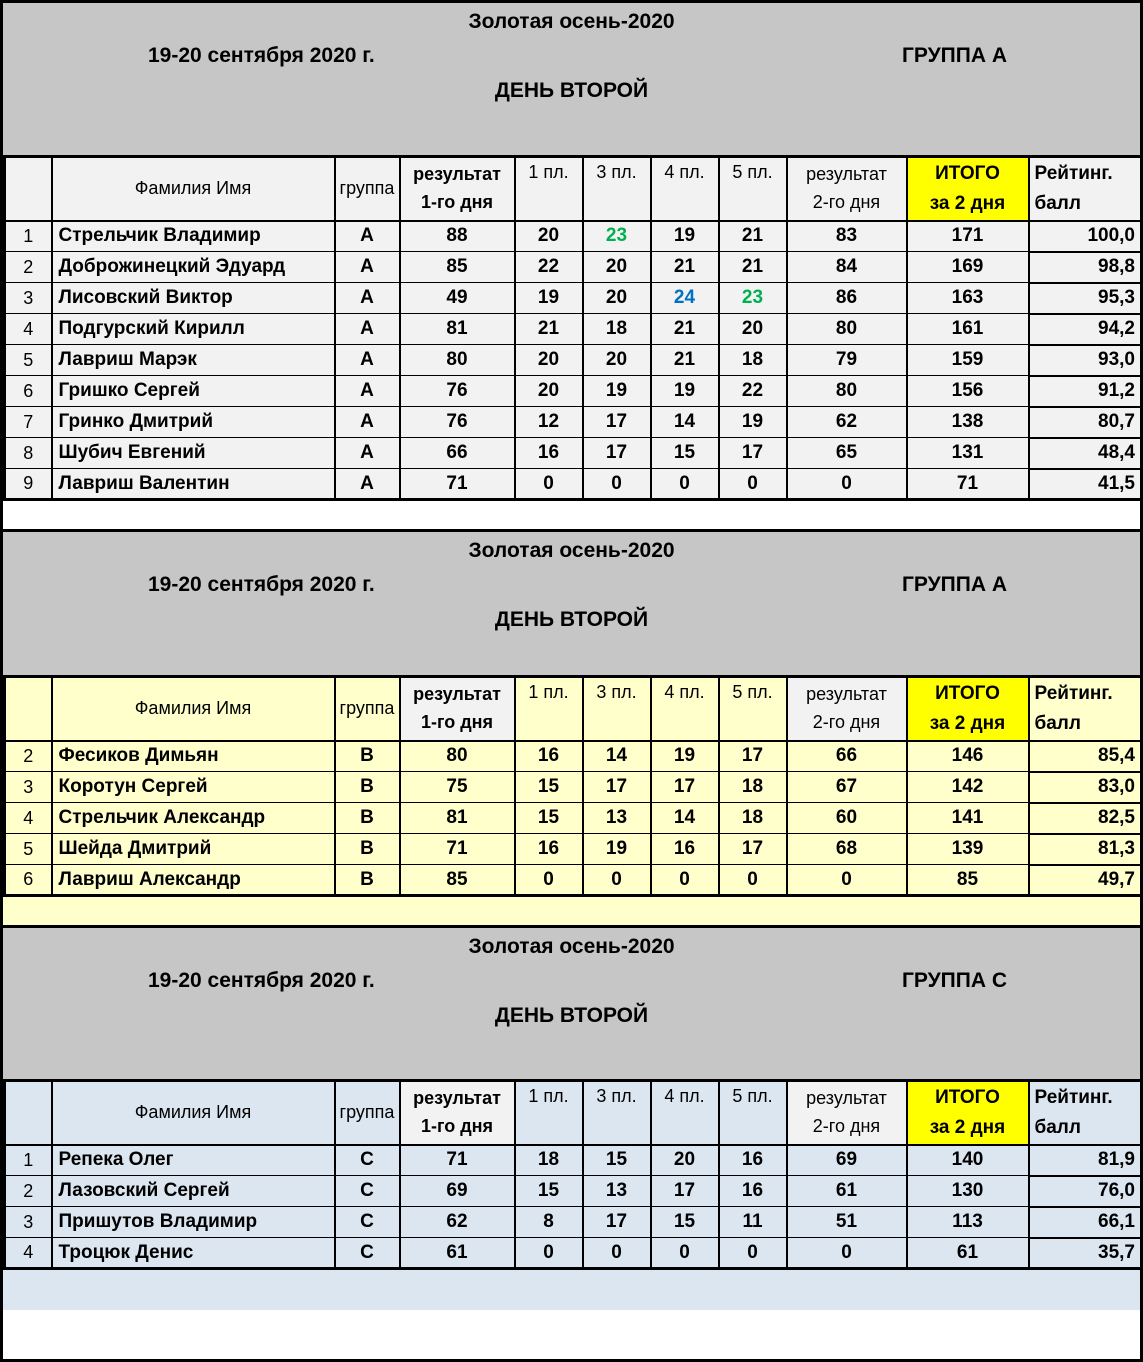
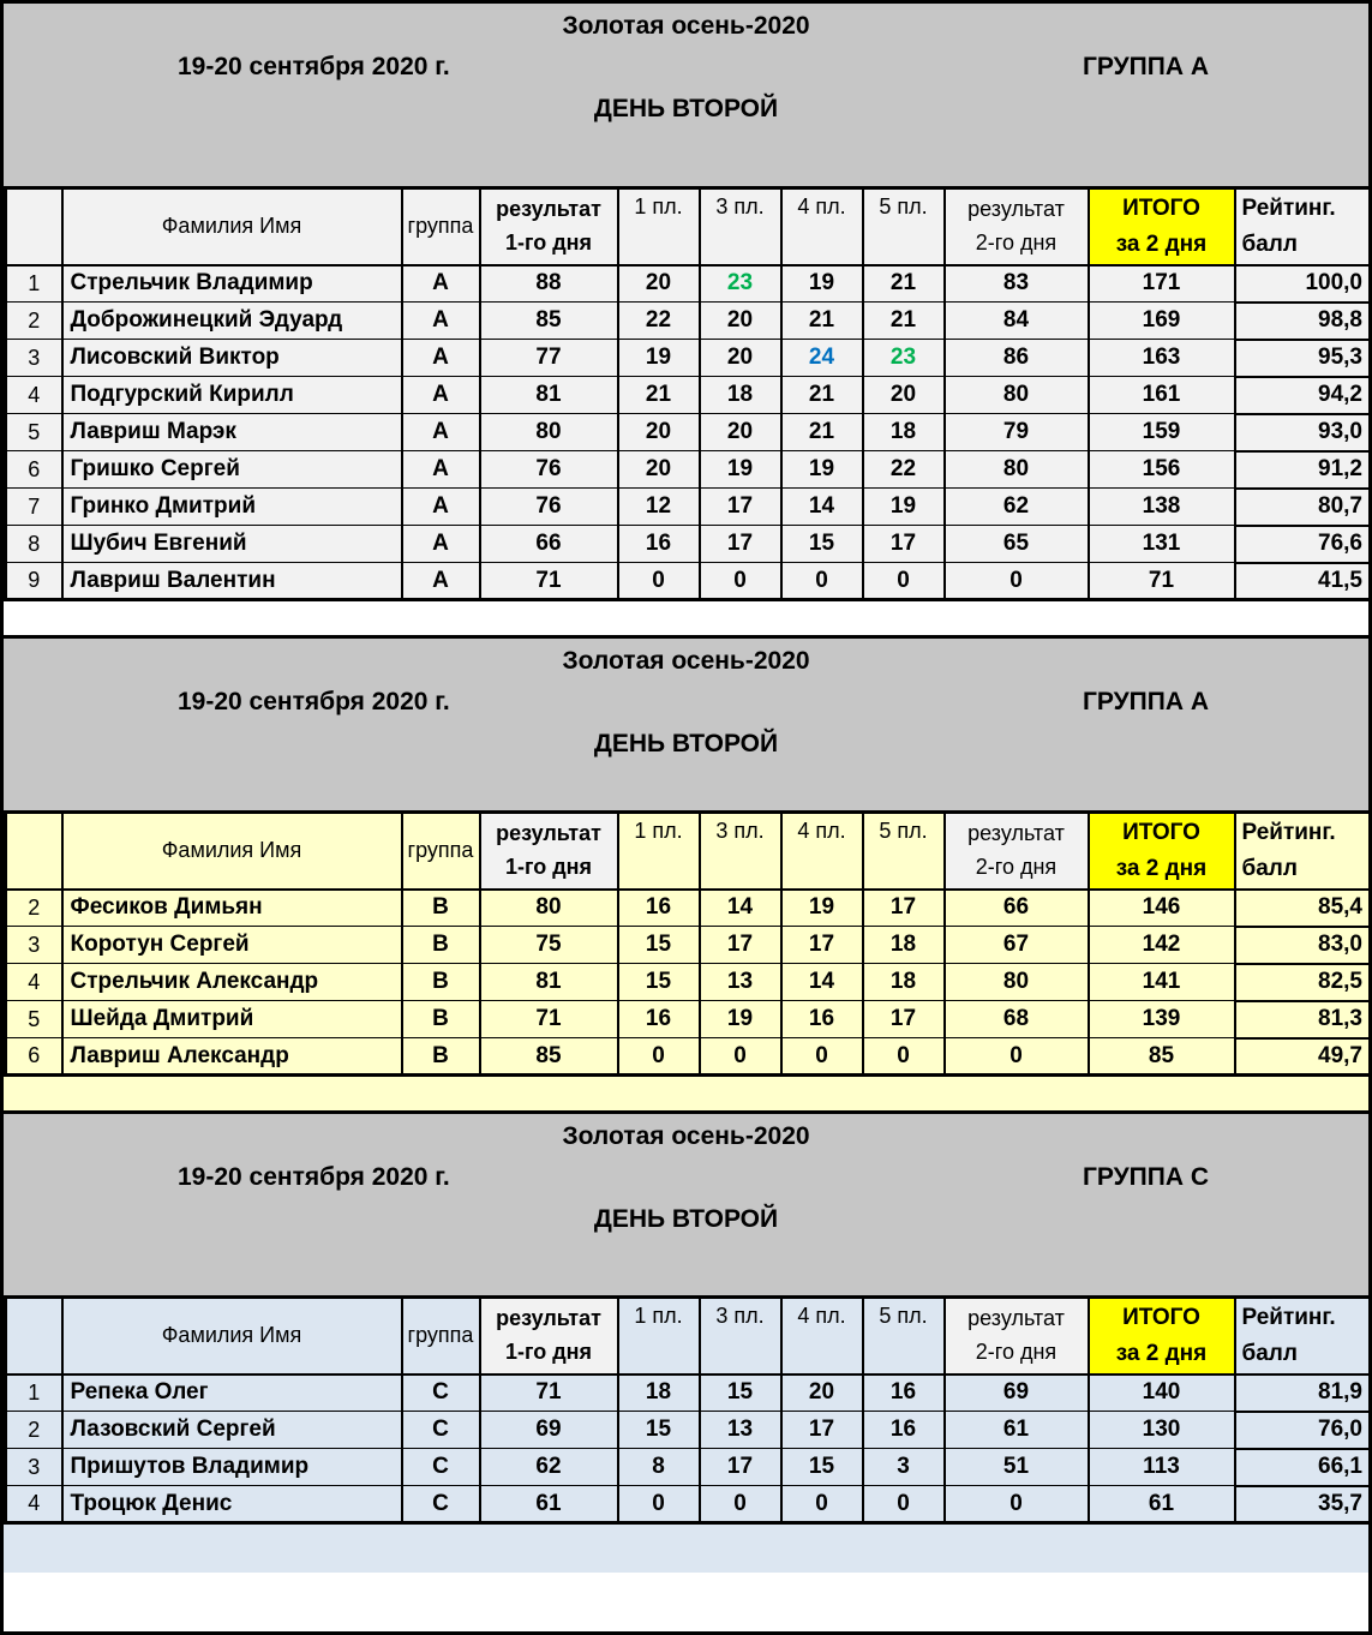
  Золотая осень-2020
  19-20 сентября 2020 г.
  ГРУППА А
  ДЕНЬ ВТОРОЙ
  	Фамилия Имя	группа	результат1-го дня	1 пл.	3 пл.	4 пл.	5 пл.	результат2-го дня	ИТОГОза 2 дня	Рейтинг.балл
  1	Стрельчик Владимир	А	88	20	23	19	21	83	171	100,0
  2	Доброжинецкий Эдуард	А	85	22	20	21	21	84	169	98,8
- 3	Лисовский Виктор	А	49	19	20	24	23	86	163	95,3
+ 3	Лисовский Виктор	А	77	19	20	24	23	86	163	95,3
  4	Подгурский Кирилл	А	81	21	18	21	20	80	161	94,2
  5	Лавриш Марэк	А	80	20	20	21	18	79	159	93,0
  6	Гришко Сергей	А	76	20	19	19	22	80	156	91,2
  7	Гринко Дмитрий	А	76	12	17	14	19	62	138	80,7
- 8	Шубич Евгений	А	66	16	17	15	17	65	131	48,4
+ 8	Шубич Евгений	А	66	16	17	15	17	65	131	76,6
  9	Лавриш Валентин	А	71	0	0	0	0	0	71	41,5
  Золотая осень-2020
  19-20 сентября 2020 г.
  ГРУППА А
  ДЕНЬ ВТОРОЙ
  	Фамилия Имя	группа	результат1-го дня	1 пл.	3 пл.	4 пл.	5 пл.	результат2-го дня	ИТОГОза 2 дня	Рейтинг.балл
  2	Фесиков Димьян	В	80	16	14	19	17	66	146	85,4
  3	Коротун Сергей	В	75	15	17	17	18	67	142	83,0
- 4	Стрельчик Александр	В	81	15	13	14	18	60	141	82,5
+ 4	Стрельчик Александр	В	81	15	13	14	18	80	141	82,5
  5	Шейда Дмитрий	В	71	16	19	16	17	68	139	81,3
  6	Лавриш Александр	В	85	0	0	0	0	0	85	49,7
  Золотая осень-2020
  19-20 сентября 2020 г.
  ГРУППА С
  ДЕНЬ ВТОРОЙ
  	Фамилия Имя	группа	результат1-го дня	1 пл.	3 пл.	4 пл.	5 пл.	результат2-го дня	ИТОГОза 2 дня	Рейтинг.балл
  1	Репека Олег	С	71	18	15	20	16	69	140	81,9
  2	Лазовский Сергей	С	69	15	13	17	16	61	130	76,0
- 3	Пришутов Владимир	С	62	8	17	15	11	51	113	66,1
+ 3	Пришутов Владимир	С	62	8	17	15	3	51	113	66,1
  4	Троцюк Денис	С	61	0	0	0	0	0	61	35,7
